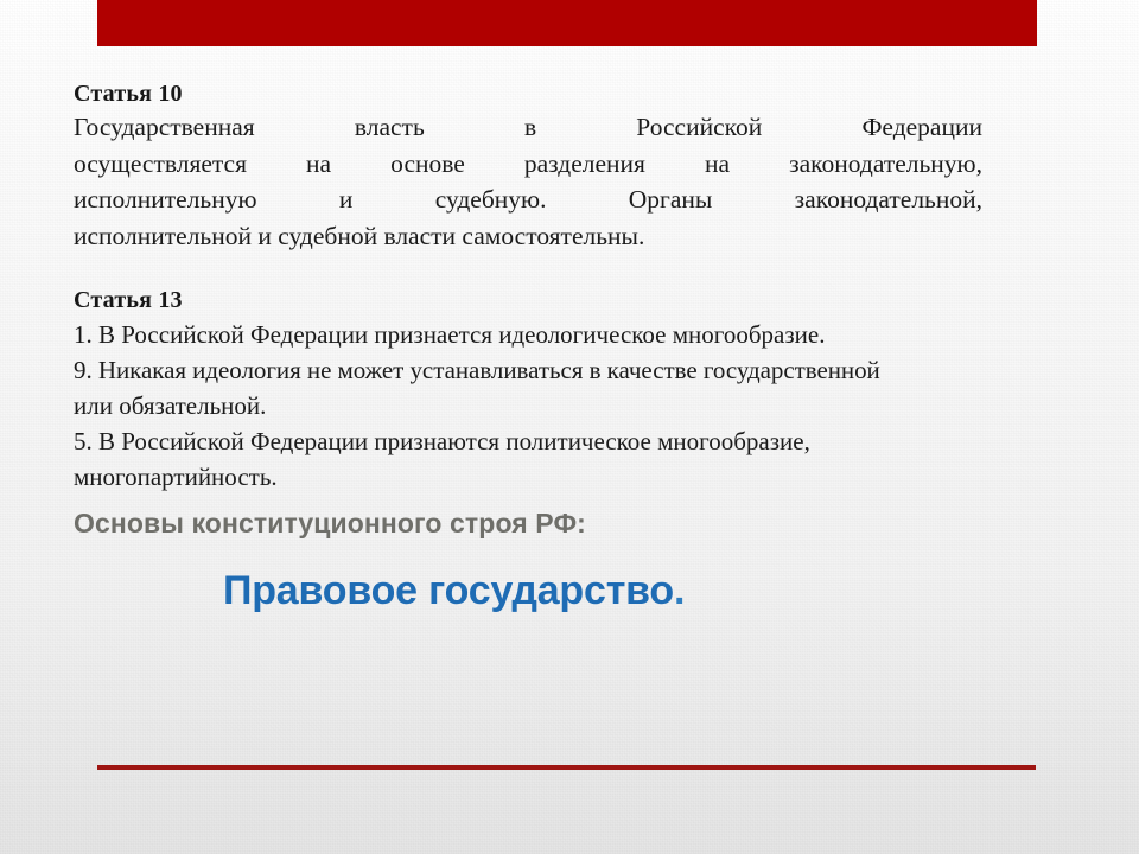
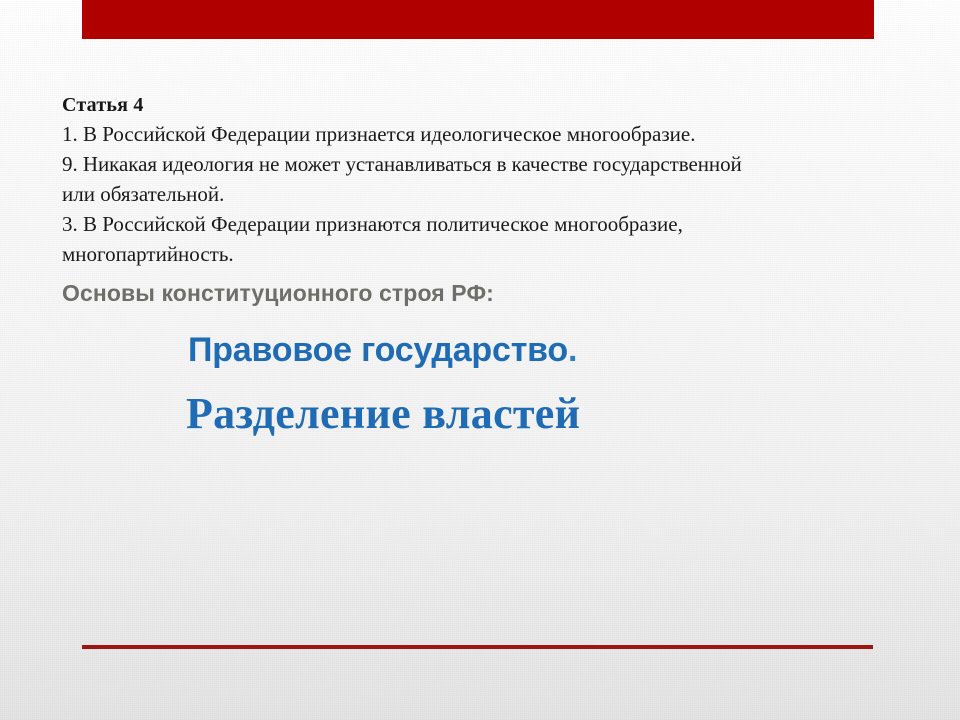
- Статья 10
- Государственная власть в Российской Федерации
- осуществляется на основе разделения на законодательную,
- исполнительную и судебную. Органы законодательной,
- исполнительной и судебной власти самостоятельны.
- Статья 13
+ Статья 4
  1. В Российской Федерации признается идеологическое многообразие.
  9. Никакая идеология не может устанавливаться в качестве государственной
  или обязательной.
- 5. В Российской Федерации признаются политическое многообразие,
+ 3. В Российской Федерации признаются политическое многообразие,
  многопартийность.
  Основы конституционного строя РФ:
  Правовое государство.
+ Разделение властей
